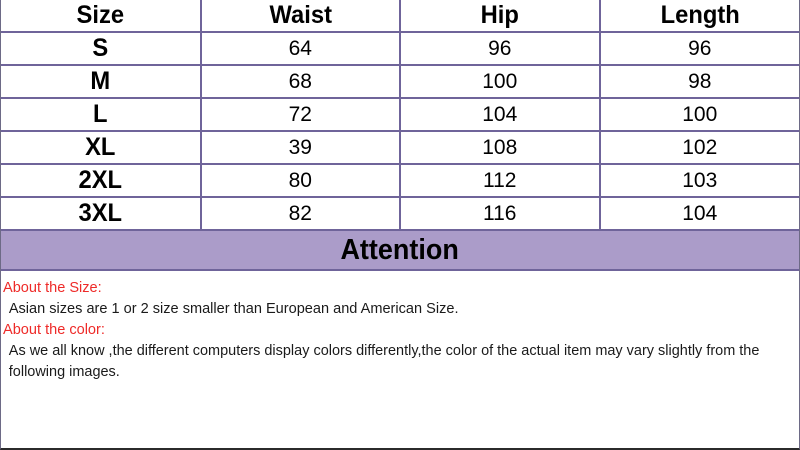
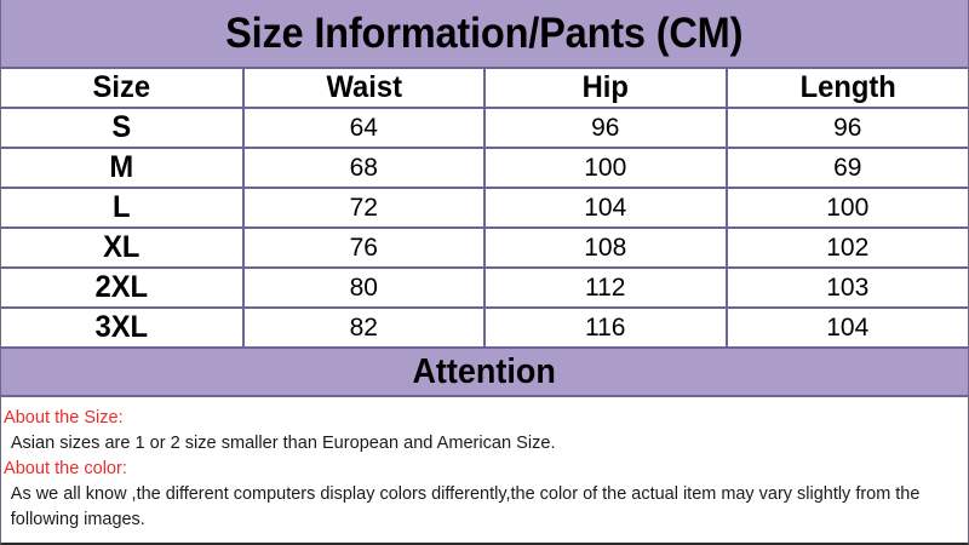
+ Size Information/Pants (CM)
  Size	Waist	Hip	Length
  S	64	96	96
- M	68	100	98
+ M	68	100	69
  L	72	104	100
- XL	39	108	102
+ XL	76	108	102
  2XL	80	112	103
  3XL	82	116	104
  Attention
  About the Size:
  Asian sizes are 1 or 2 size smaller than European and American Size.
  About the color:
  As we all know ,the different computers display colors differently,the color of the actual item may vary slightly from the following images.
